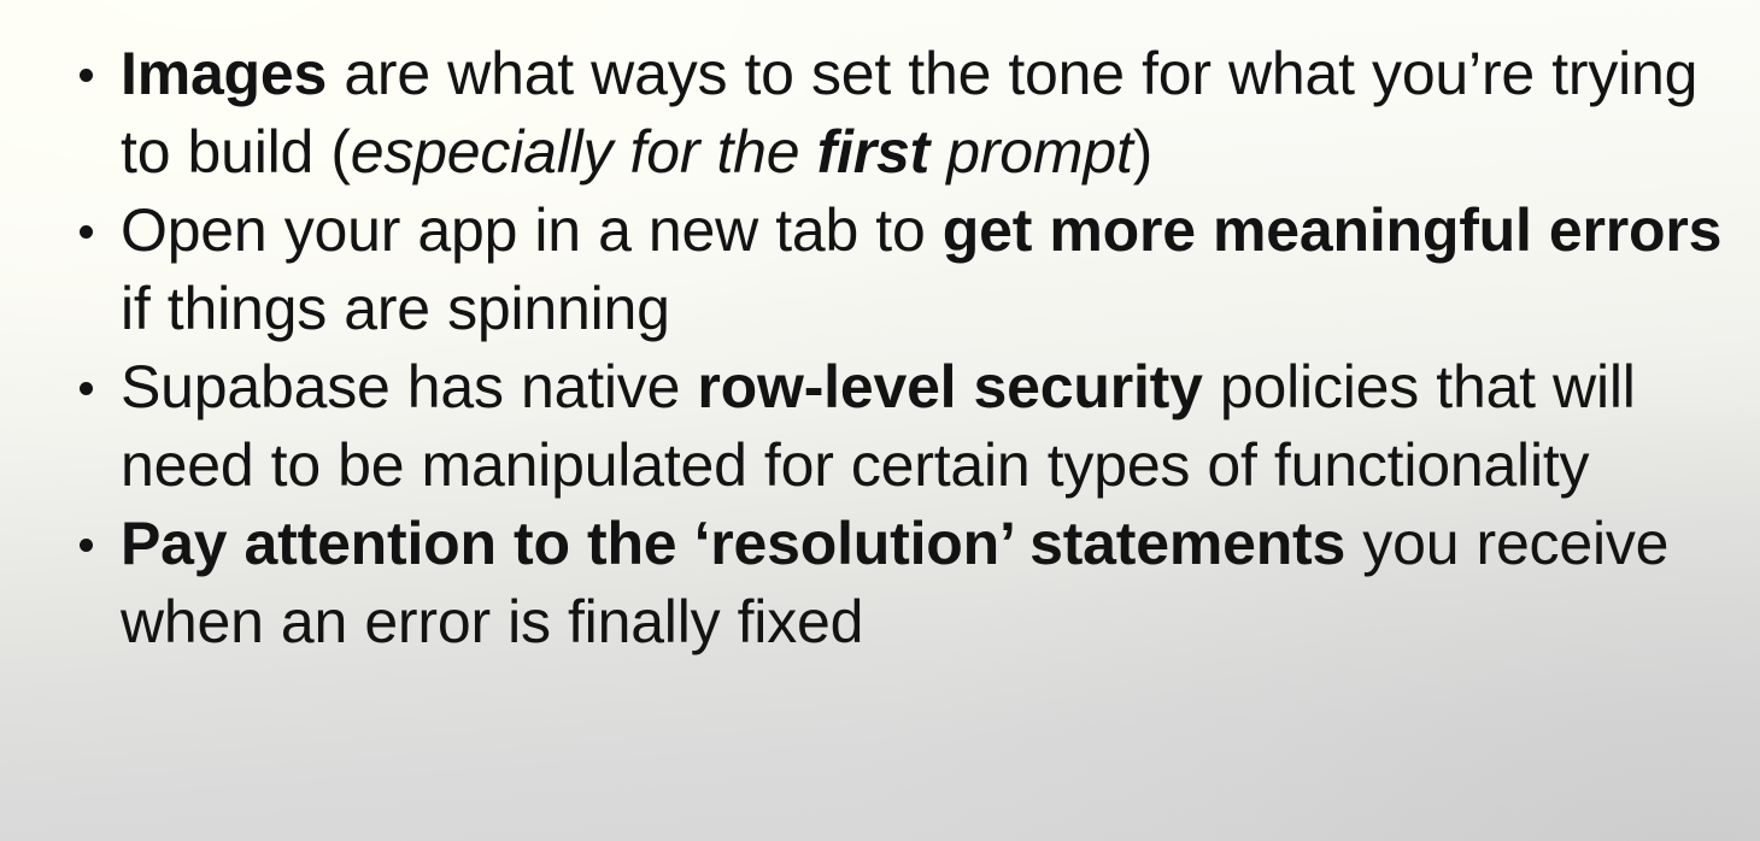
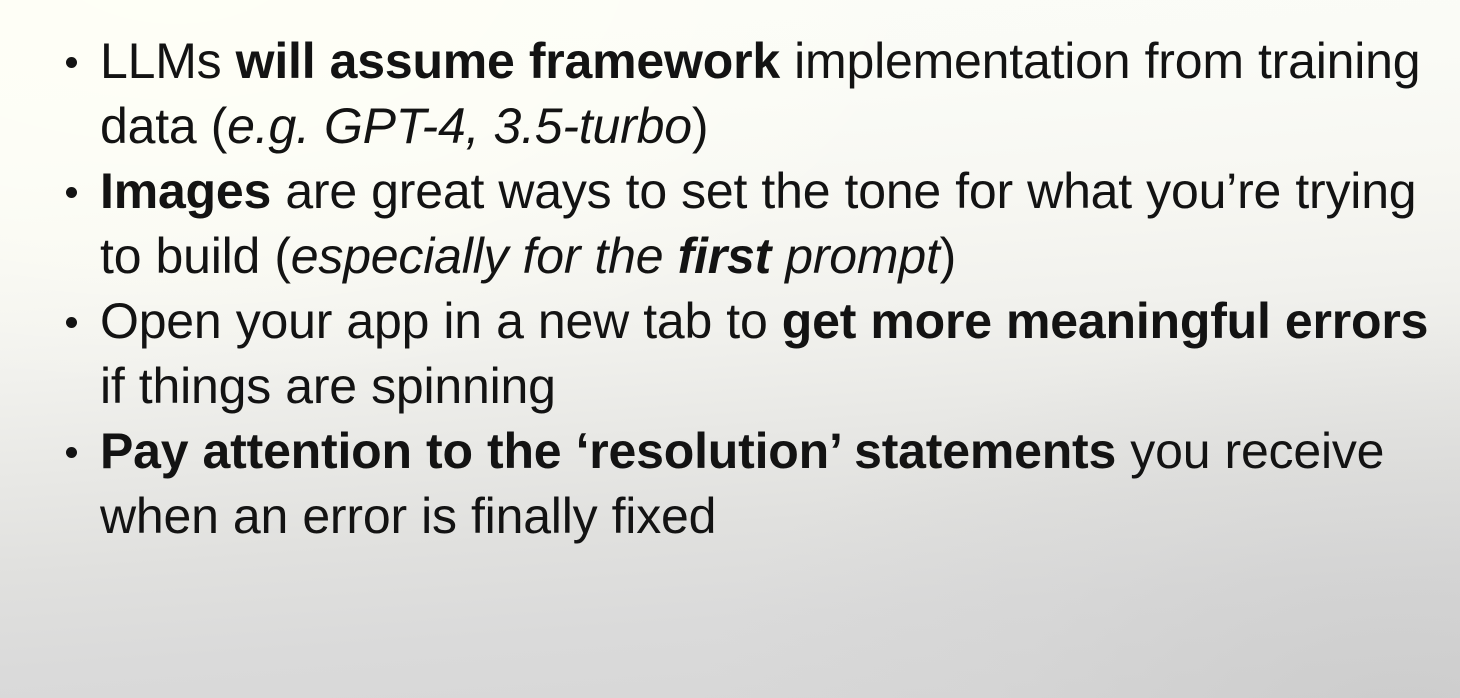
+ LLMs will assume framework implementation from training data (e.g. GPT-4, 3.5-turbo)
- Images are what ways to set the tone for what you’re trying to build (especially for the first prompt)
+ Images are great ways to set the tone for what you’re trying to build (especially for the first prompt)
  Open your app in a new tab to get more meaningful errors if things are spinning
- Supabase has native row-level security policies that will need to be manipulated for certain types of functionality
  Pay attention to the ‘resolution’ statements you receive when an error is finally fixed
